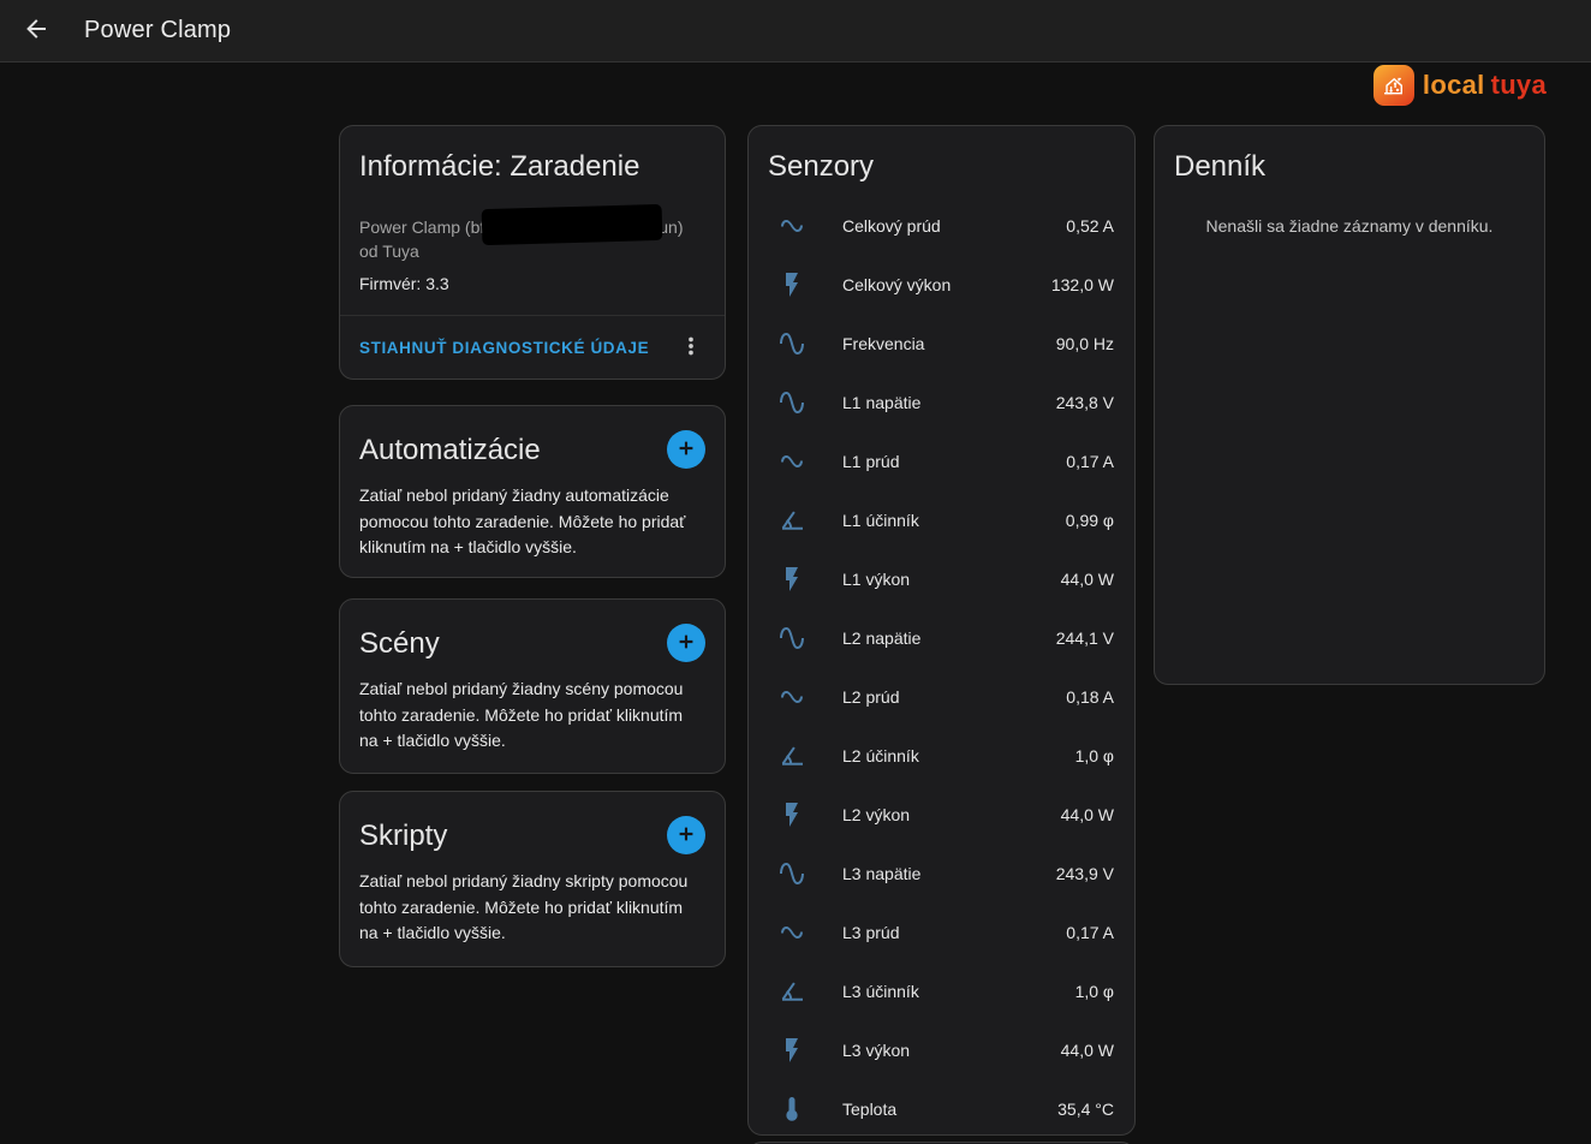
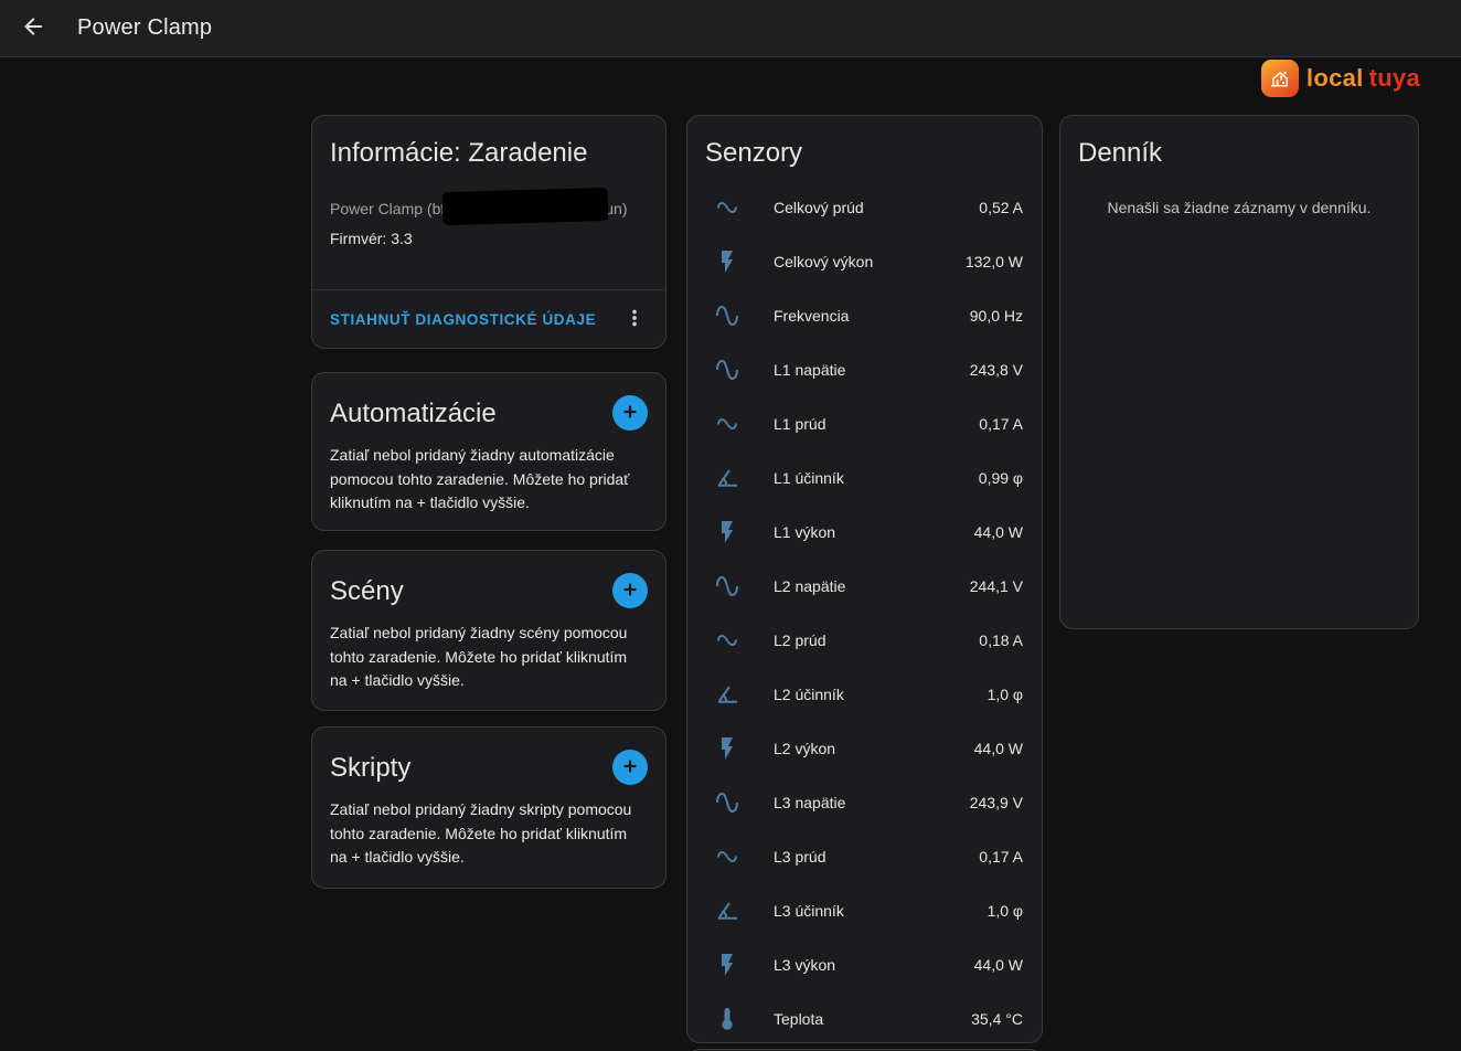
  Power Clamp
  local tuya
  Informácie: Zaradenie
  Power Clamp (b
  un)
- od Tuya
  Firmvér: 3.3
  STIAHNUŤ DIAGNOSTICKÉ ÚDAJE
  Automatizácie
  Zatiaľ nebol pridaný žiadny automatizácie pomocou tohto zaradenie. Môžete ho pridať kliknutím na + tlačidlo vyššie.
  Scény
  Zatiaľ nebol pridaný žiadny scény pomocou tohto zaradenie. Môžete ho pridať kliknutím na + tlačidlo vyššie.
  Skripty
  Zatiaľ nebol pridaný žiadny skripty pomocou tohto zaradenie. Môžete ho pridať kliknutím na + tlačidlo vyššie.
  Senzory
  Celkový prúd
  0,52 A
  Celkový výkon
  132,0 W
  Frekvencia
  90,0 Hz
  L1 napätie
  243,8 V
  L1 prúd
  0,17 A
  L1 účinník
  0,99 φ
  L1 výkon
  44,0 W
  L2 napätie
  244,1 V
  L2 prúd
  0,18 A
  L2 účinník
  1,0 φ
  L2 výkon
  44,0 W
  L3 napätie
  243,9 V
  L3 prúd
  0,17 A
  L3 účinník
  1,0 φ
  L3 výkon
  44,0 W
  Teplota
  35,4 °C
  Denník
  Nenašli sa žiadne záznamy v denníku.
